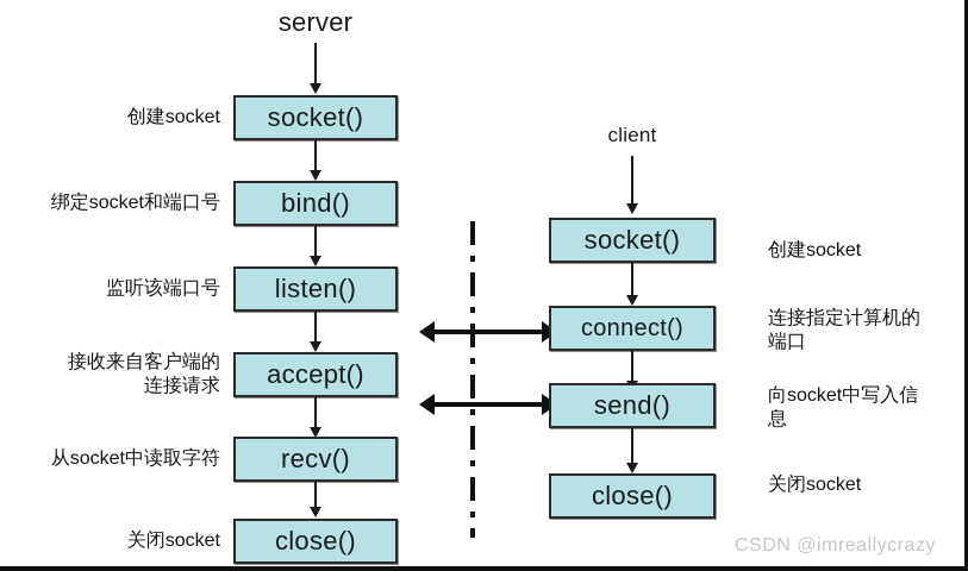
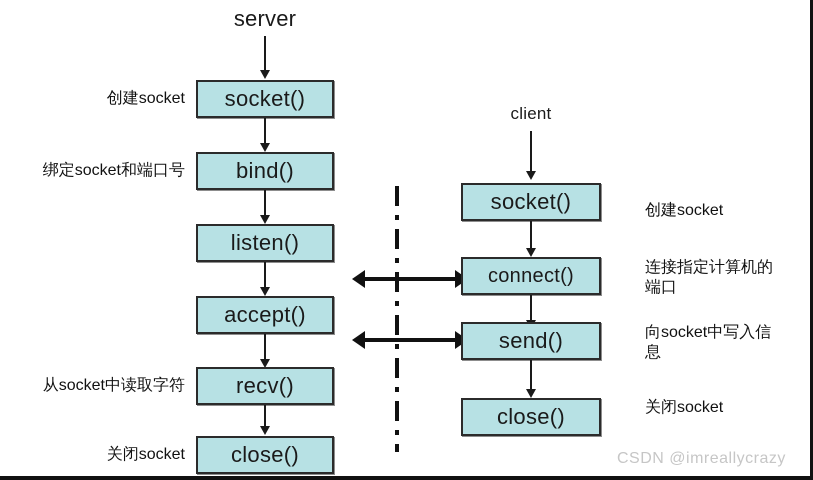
  server
  client
  socket()
  bind()
  listen()
  accept()
  recv()
  close()
  创建socket
  绑定socket和端口号
- 监听该端口号
- 接收来自客户端的
- 连接请求
  从socket中读取字符
  关闭socket
  socket()
  connect()
  send()
  close()
  创建socket
  连接指定计算机的
  端口
  向socket中写入信
  息
  关闭socket
  CSDN @imreallycrazy
